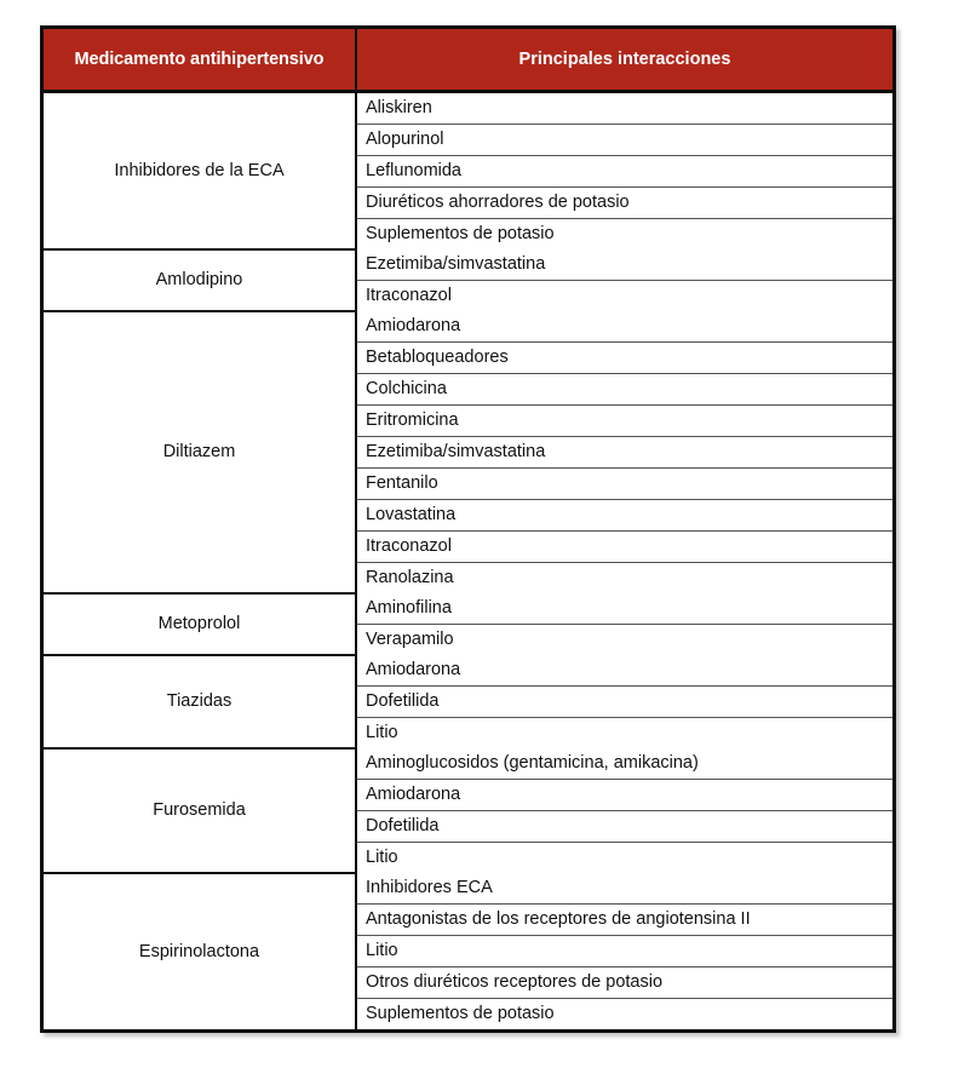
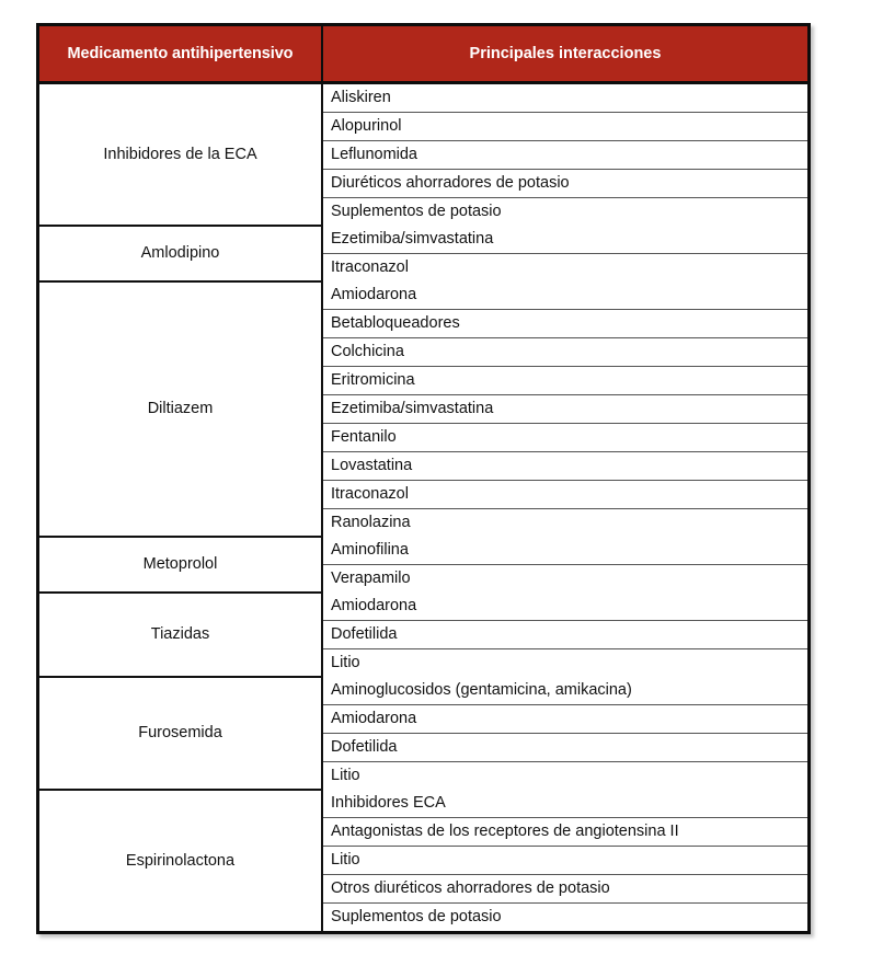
  Medicamento antihipertensivo	Principales interacciones
  Inhibidores de la ECA	Aliskiren
  Alopurinol
  Leflunomida
  Diuréticos ahorradores de potasio
  Suplementos de potasio
  Amlodipino	Ezetimiba/simvastatina
  Itraconazol
  Diltiazem	Amiodarona
  Betabloqueadores
  Colchicina
  Eritromicina
  Ezetimiba/simvastatina
  Fentanilo
  Lovastatina
  Itraconazol
  Ranolazina
  Metoprolol	Aminofilina
  Verapamilo
  Tiazidas	Amiodarona
  Dofetilida
  Litio
  Furosemida	Aminoglucosidos (gentamicina, amikacina)
  Amiodarona
  Dofetilida
  Litio
  Espirinolactona	Inhibidores ECA
  Antagonistas de los receptores de angiotensina II
  Litio
- Otros diuréticos receptores de potasio
+ Otros diuréticos ahorradores de potasio
  Suplementos de potasio
